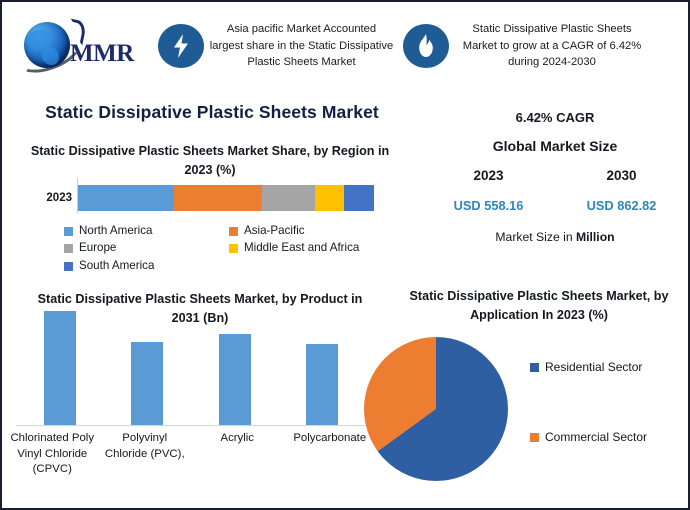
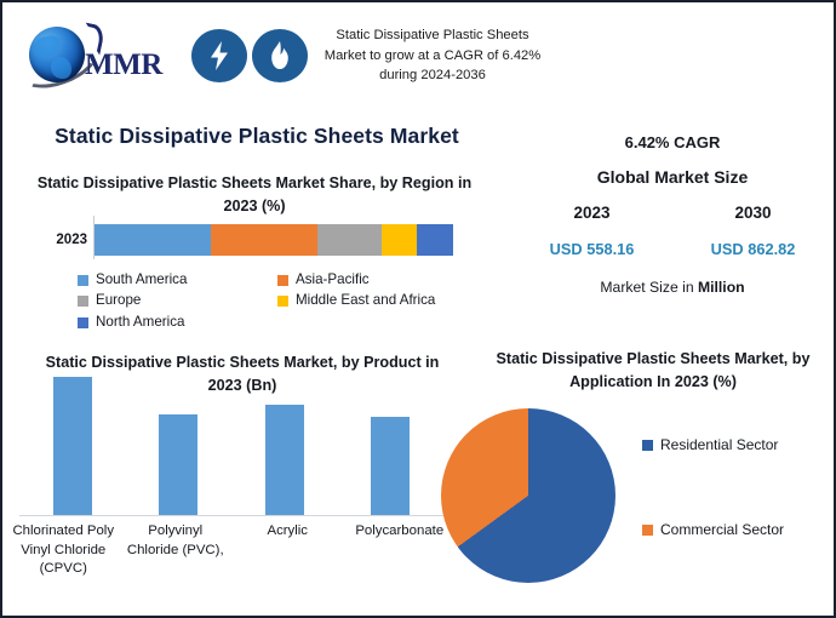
  MMR
- Asia pacific Market Accounted largest share in the Static Dissipative Plastic Sheets Market
- Static Dissipative Plastic Sheets Market to grow at a CAGR of 6.42% during 2024-2030
+ Static Dissipative Plastic Sheets Market to grow at a CAGR of 6.42% during 2024-2036
  Static Dissipative Plastic Sheets Market
  Static Dissipative Plastic Sheets Market Share, by Region in 2023 (%)
  2023
- North America
+ South America
  Asia-Pacific
  Europe
  Middle East and Africa
- South America
+ North America
  6.42% CAGR
  Global Market Size
  2023
  2030
  USD 558.16
  USD 862.82
  Market Size in Million
- Static Dissipative Plastic Sheets Market, by Product in 2031 (Bn)
+ Static Dissipative Plastic Sheets Market, by Product in 2023 (Bn)
  Chlorinated Poly Vinyl Chloride (CPVC)
  Polyvinyl Chloride (PVC),
  Acrylic
  Polycarbonate
  Static Dissipative Plastic Sheets Market, by Application In 2023 (%)
  Residential Sector
  Commercial Sector
